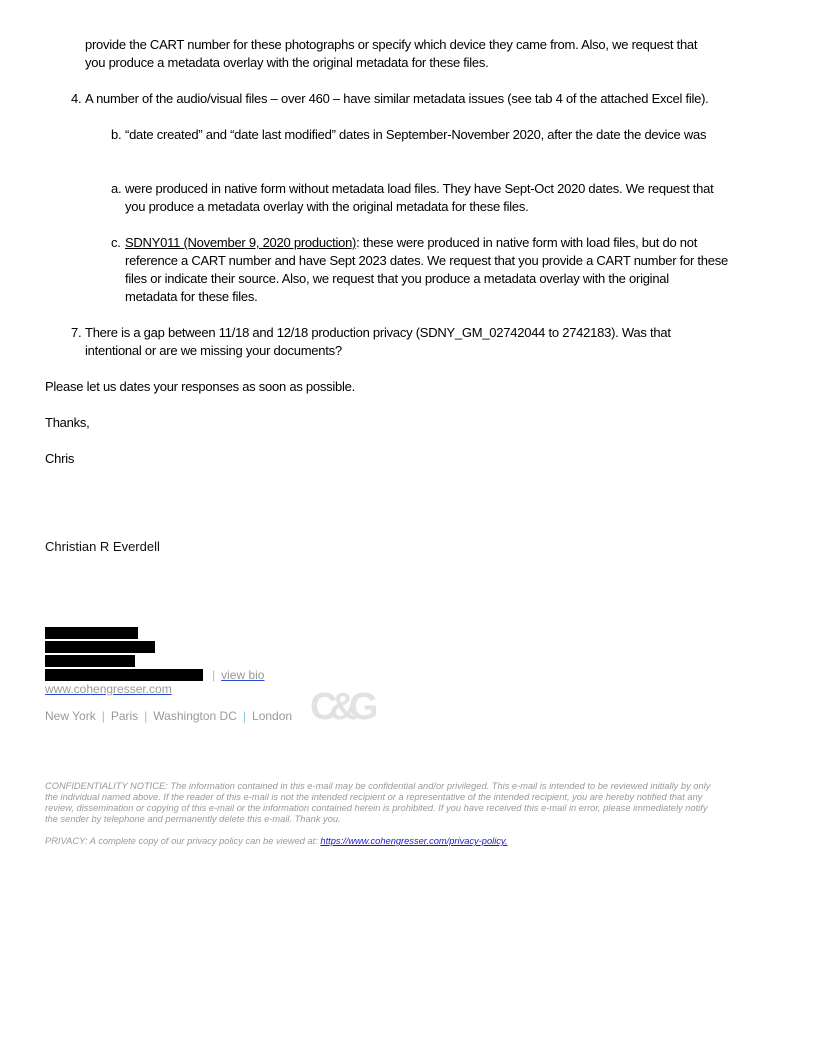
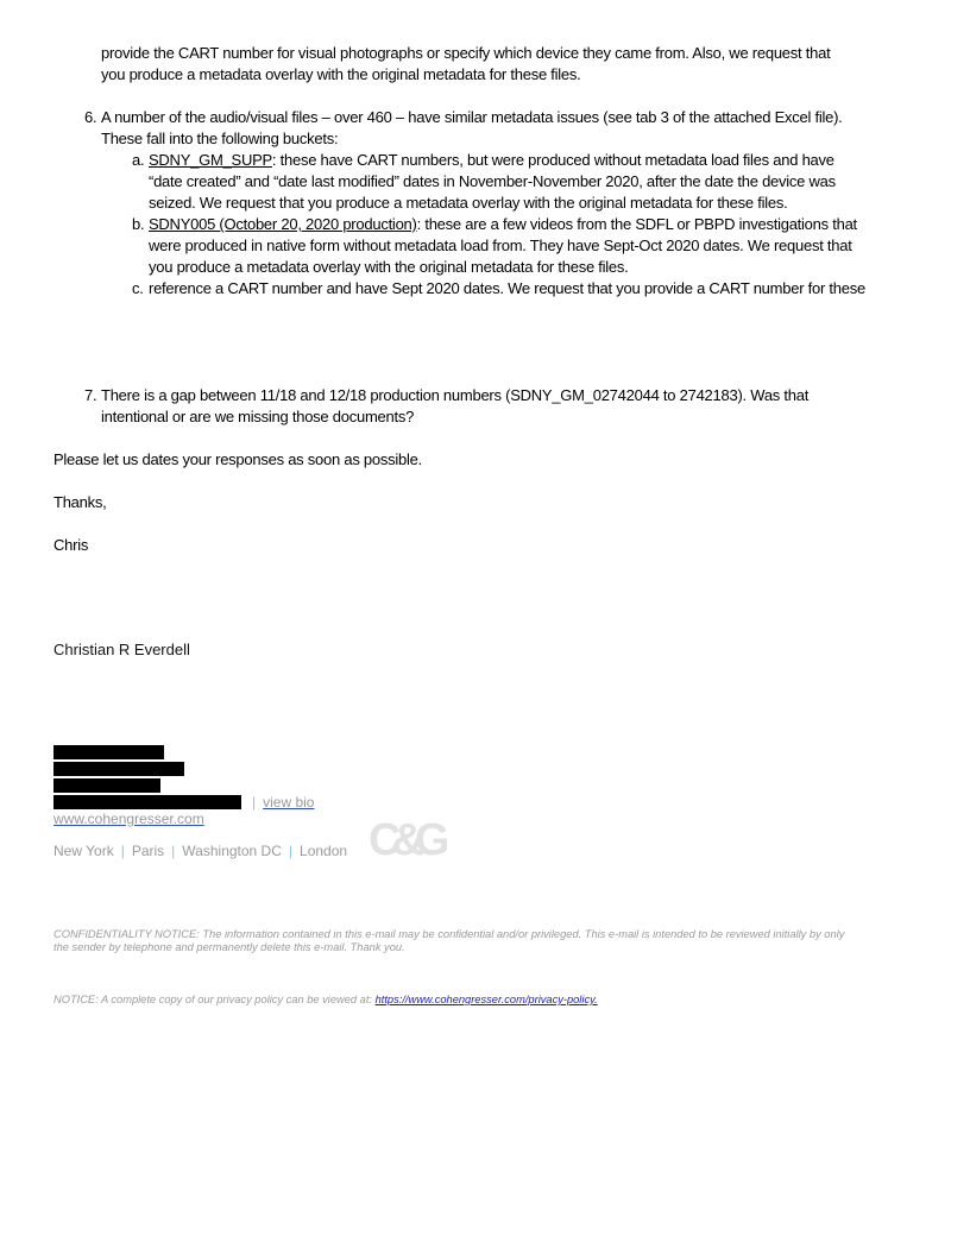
- provide the CART number for these photographs or specify which device they came from. Also, we request that
+ provide the CART number for visual photographs or specify which device they came from. Also, we request that
  you produce a metadata overlay with the original metadata for these files.
- 4.
+ 6.
- A number of the audio/visual files – over 460 – have similar metadata issues (see tab 4 of the attached Excel file).
+ A number of the audio/visual files – over 460 – have similar metadata issues (see tab 3 of the attached Excel file).
+ These fall into the following buckets:
- b.
+ a.
+ SDNY_GM_SUPP: these have CART numbers, but were produced without metadata load files and have
- “date created” and “date last modified” dates in September-November 2020, after the date the device was
+ “date created” and “date last modified” dates in November-November 2020, after the date the device was
+ seized. We request that you produce a metadata overlay with the original metadata for these files.
- a.
+ b.
+ SDNY005 (October 20, 2020 production): these are a few videos from the SDFL or PBPD investigations that
- were produced in native form without metadata load files. They have Sept-Oct 2020 dates. We request that
+ were produced in native form without metadata load from. They have Sept-Oct 2020 dates. We request that
  you produce a metadata overlay with the original metadata for these files.
  c.
- SDNY011 (November 9, 2020 production): these were produced in native form with load files, but do not
- reference a CART number and have Sept 2023 dates. We request that you provide a CART number for these
+ reference a CART number and have Sept 2020 dates. We request that you provide a CART number for these
- files or indicate their source. Also, we request that you produce a metadata overlay with the original
- metadata for these files.
  7.
- There is a gap between 11/18 and 12/18 production privacy (SDNY_GM_02742044 to 2742183). Was that
+ There is a gap between 11/18 and 12/18 production numbers (SDNY_GM_02742044 to 2742183). Was that
- intentional or are we missing your documents?
+ intentional or are we missing those documents?
  Please let us dates your responses as soon as possible.
  Thanks,
  Chris
  Christian R Everdell
  | view bio
  www.cohengresser.com
  New York | Paris | Washington DC | London
  C&G
  CONFIDENTIALITY NOTICE: The information contained in this e-mail may be confidential and/or privileged. This e-mail is intended to be reviewed initially by only
- the individual named above. If the reader of this e-mail is not the intended recipient or a representative of the intended recipient, you are hereby notified that any
- review, dissemination or copying of this e-mail or the information contained herein is prohibited. If you have received this e-mail in error, please immediately notify
  the sender by telephone and permanently delete this e-mail. Thank you.
- PRIVACY: A complete copy of our privacy policy can be viewed at: https://www.cohengresser.com/privacy-policy.
+ NOTICE: A complete copy of our privacy policy can be viewed at: https://www.cohengresser.com/privacy-policy.
